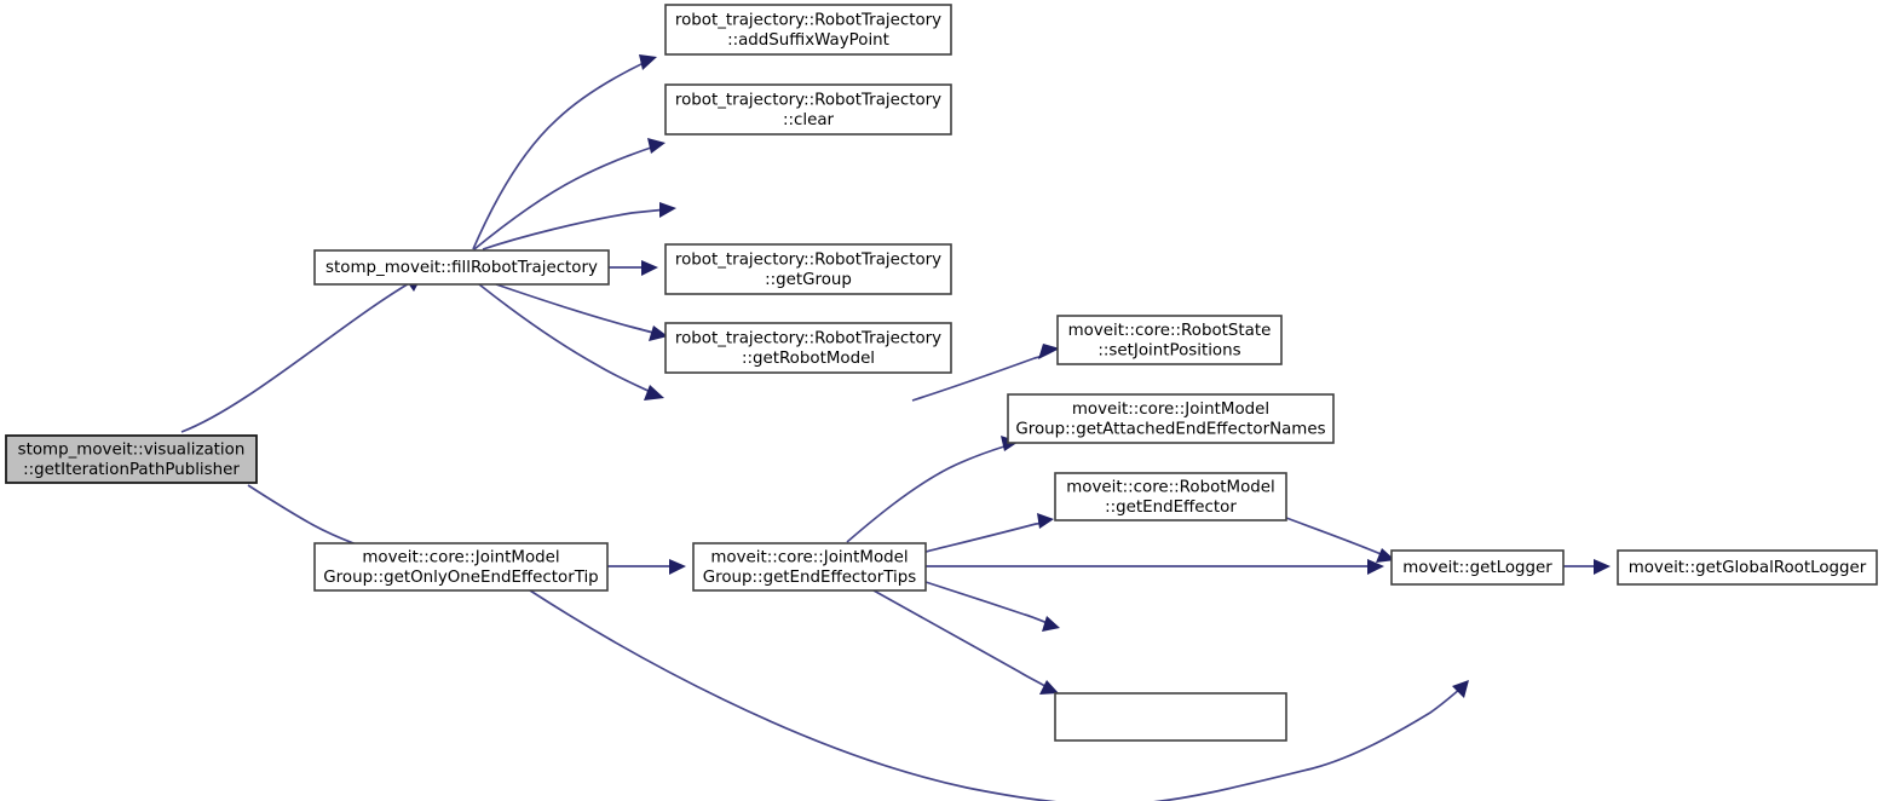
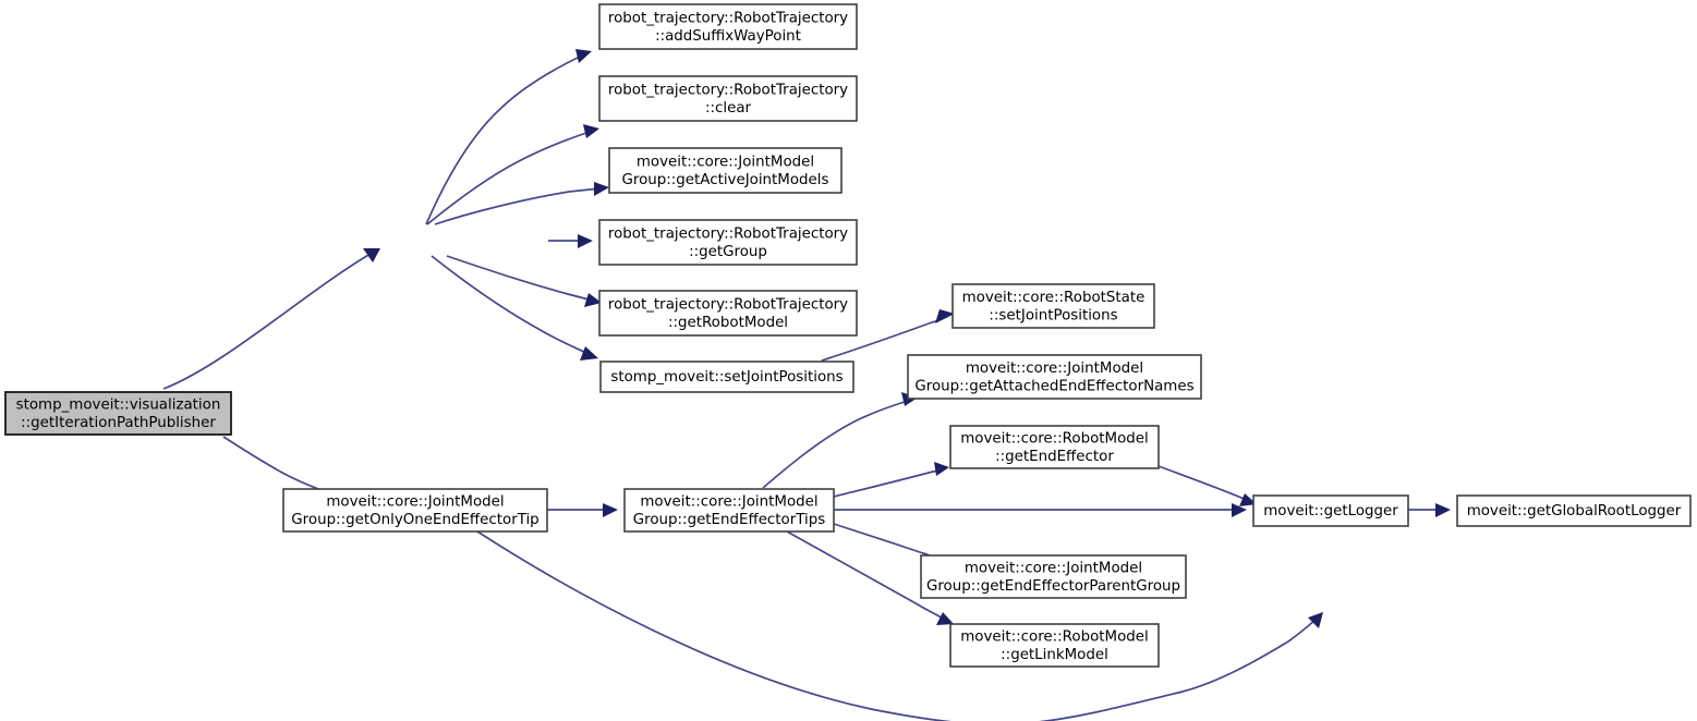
  stomp_moveit::visualization ::getIterationPathPublisher
- stomp_moveit::fillRobotTrajectory
  robot_trajectory::RobotTrajectory ::addSuffixWayPoint
  robot_trajectory::RobotTrajectory ::clear
+ moveit::core::JointModel Group::getActiveJointModels
  robot_trajectory::RobotTrajectory ::getGroup
  robot_trajectory::RobotTrajectory ::getRobotModel
+ stomp_moveit::setJointPositions
  moveit::core::RobotState ::setJointPositions
  moveit::core::JointModel Group::getAttachedEndEffectorNames
  moveit::core::JointModel Group::getOnlyOneEndEffectorTip
  moveit::core::JointModel Group::getEndEffectorTips
  moveit::core::RobotModel ::getEndEffector
+ moveit::core::JointModel Group::getEndEffectorParentGroup
+ moveit::core::RobotModel ::getLinkModel
  moveit::getLogger
  moveit::getGlobalRootLogger
